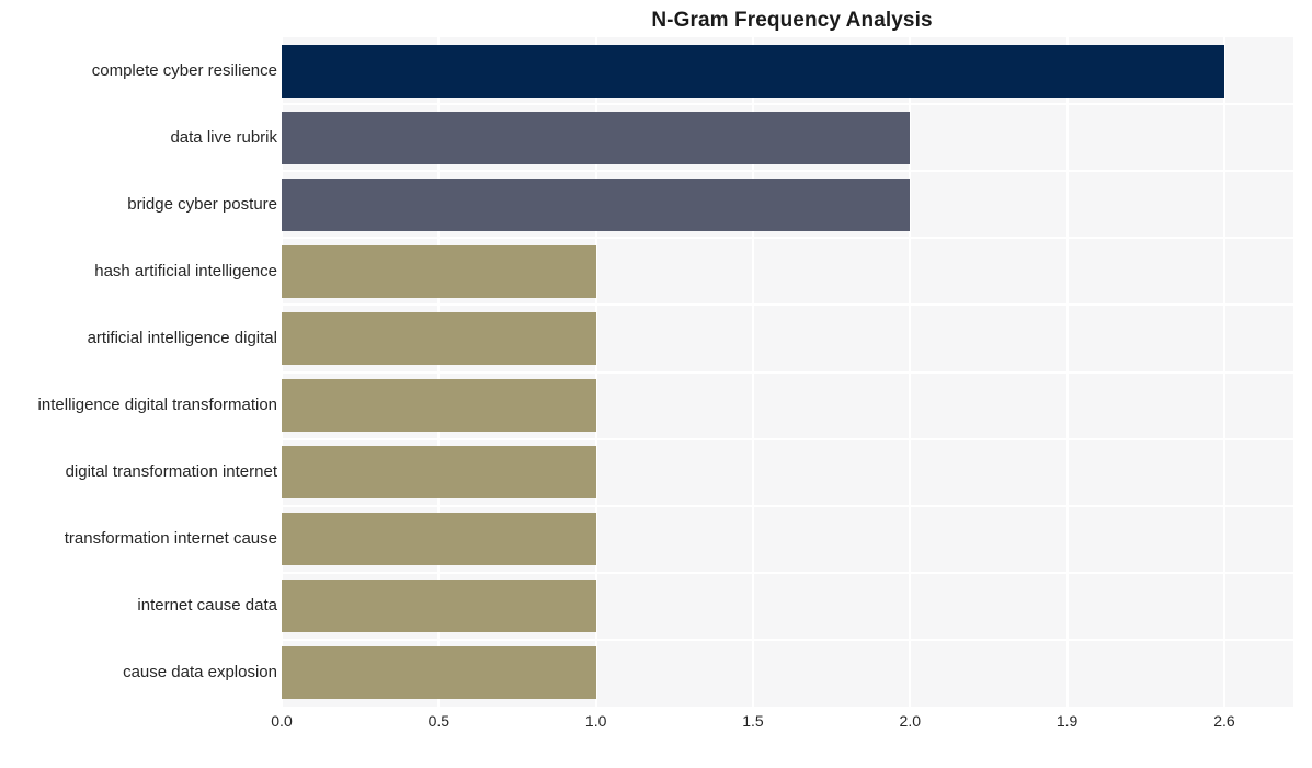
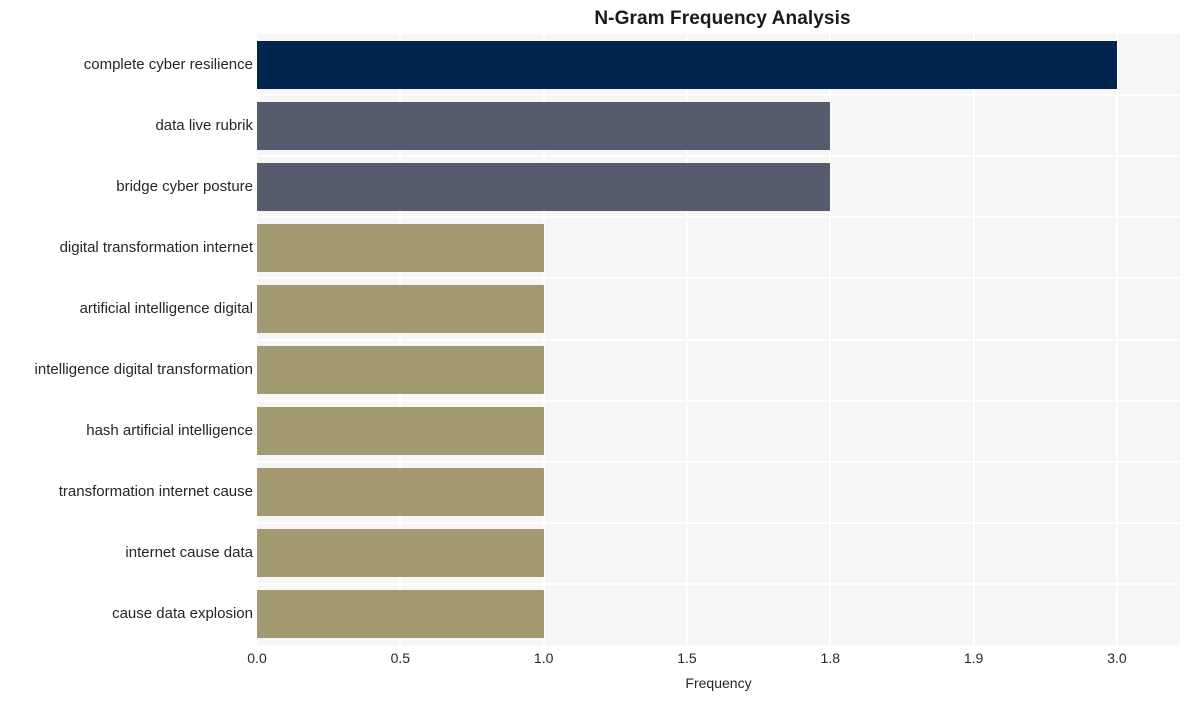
  N-Gram Frequency Analysis
  complete cyber resilience
  data live rubrik
  bridge cyber posture
- hash artificial intelligence
+ digital transformation internet
  artificial intelligence digital
  intelligence digital transformation
- digital transformation internet
+ hash artificial intelligence
  transformation internet cause
  internet cause data
  cause data explosion
  0.0
  0.5
  1.0
  1.5
- 2.0
+ 1.8
  1.9
- 2.6
+ 3.0
+ Frequency
